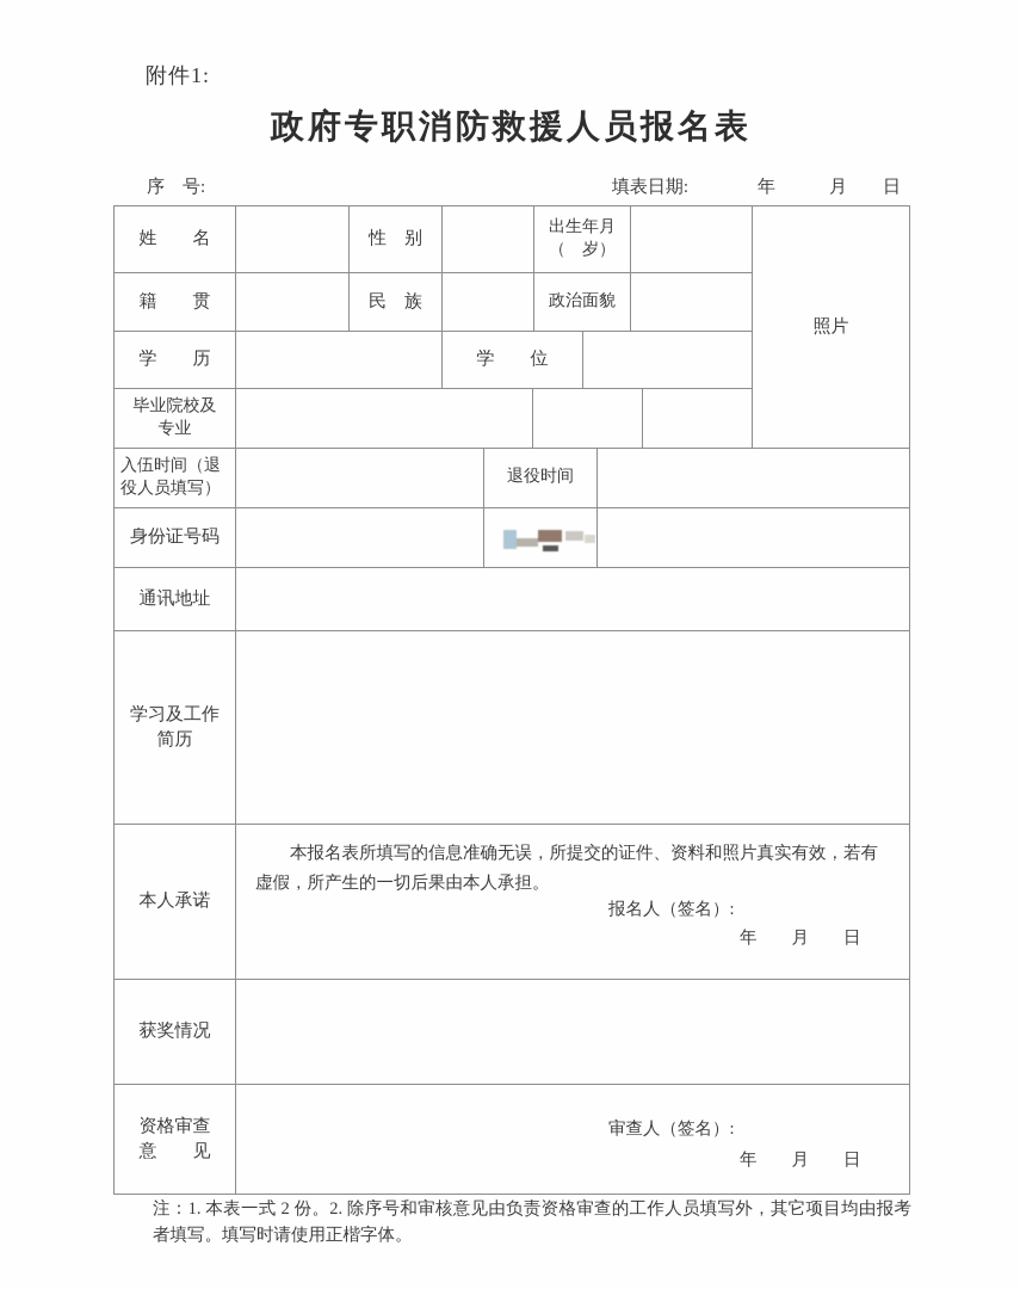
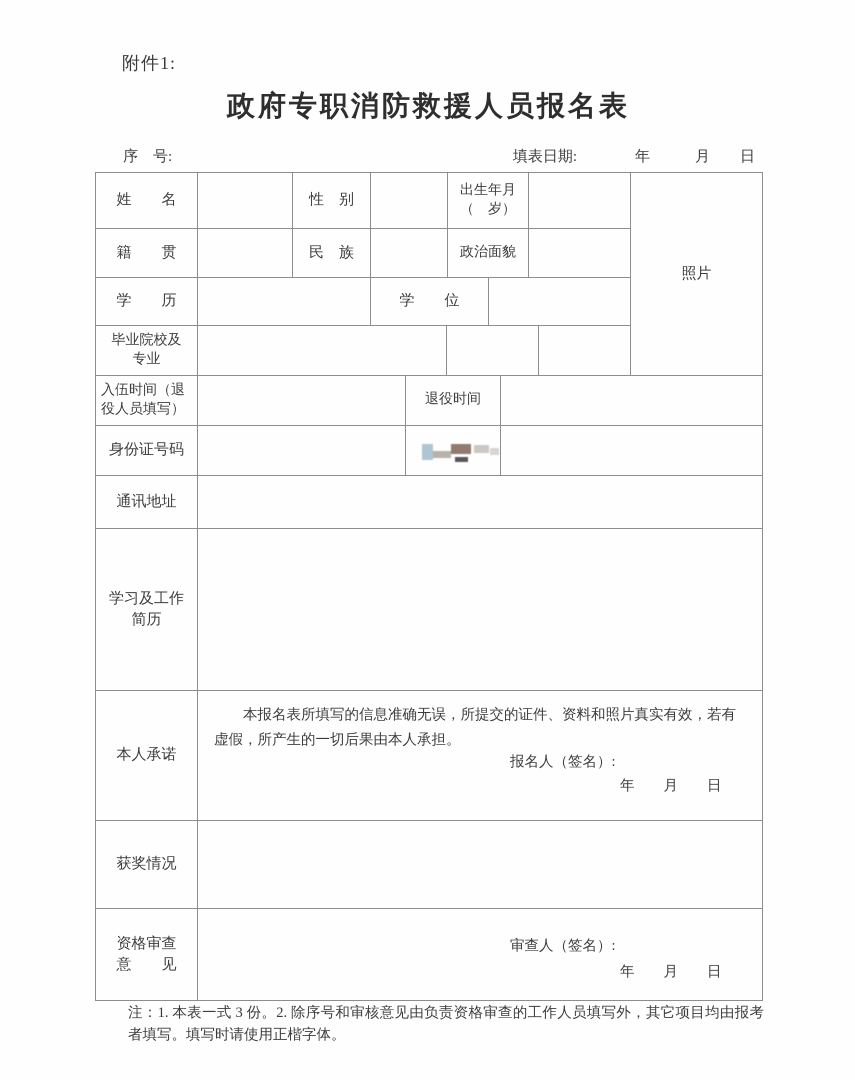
  附件1:
  政府专职消防救援人员报名表
  序 号:
  填表日期:
  年 月 日
  姓 名
  性 别
  出生年月
  （ 岁）
  照片
  籍 贯
  民 族
  政治面貌
  学 历
  学 位
  毕业院校及
  专业
  入伍时间（退
  役人员填写）
  退役时间
  身份证号码
  通讯地址
  学习及工作
  简历
  本人承诺
  本报名表所填写的信息准确无误，所提交的证件、资料和照片真实有效，若有虚假，所产生的一切后果由本人承担。
  报名人（签名）:
  年 月 日
  获奖情况
  资格审查
  意 见
  审查人（签名）:
  年 月 日
- 注：1. 本表一式 2 份。2. 除序号和审核意见由负责资格审查的工作人员填写外，其它项目均由报考者填写。填写时请使用正楷字体。
+ 注：1. 本表一式 3 份。2. 除序号和审核意见由负责资格审查的工作人员填写外，其它项目均由报考者填写。填写时请使用正楷字体。
